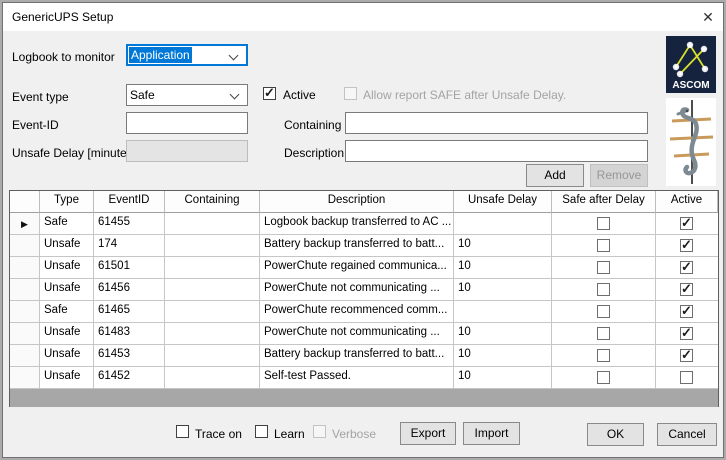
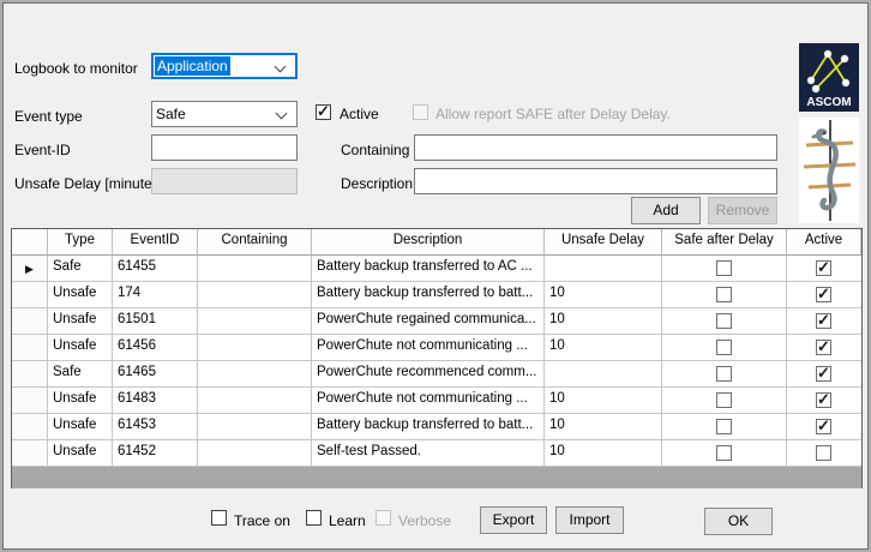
- GenericUPS Setup
- ✕
  Logbook to monitor
  Application
  Event type
  Safe
  Active
- Allow report SAFE after Unsafe Delay.
+ Allow report SAFE after Delay Delay.
  Event-ID
  Containing
  Unsafe Delay [minute
  Description
  Add
  Remove
  ASCOM
  Type
  EventID
  Containing
  Description
  Unsafe Delay
  Safe after Delay
  Active
  ▶
  Safe
  61455
- Logbook backup transferred to AC ...
+ Battery backup transferred to AC ...
  Unsafe
  174
  Battery backup transferred to batt...
  10
  Unsafe
  61501
  PowerChute regained communica...
  10
  Unsafe
  61456
  PowerChute not communicating ...
  10
  Safe
  61465
  PowerChute recommenced comm...
  Unsafe
  61483
  PowerChute not communicating ...
  10
  Unsafe
  61453
  Battery backup transferred to batt...
  10
  Unsafe
  61452
  Self-test Passed.
  10
  Trace on
  Learn
  Verbose
  Export
  Import
  OK
- Cancel
